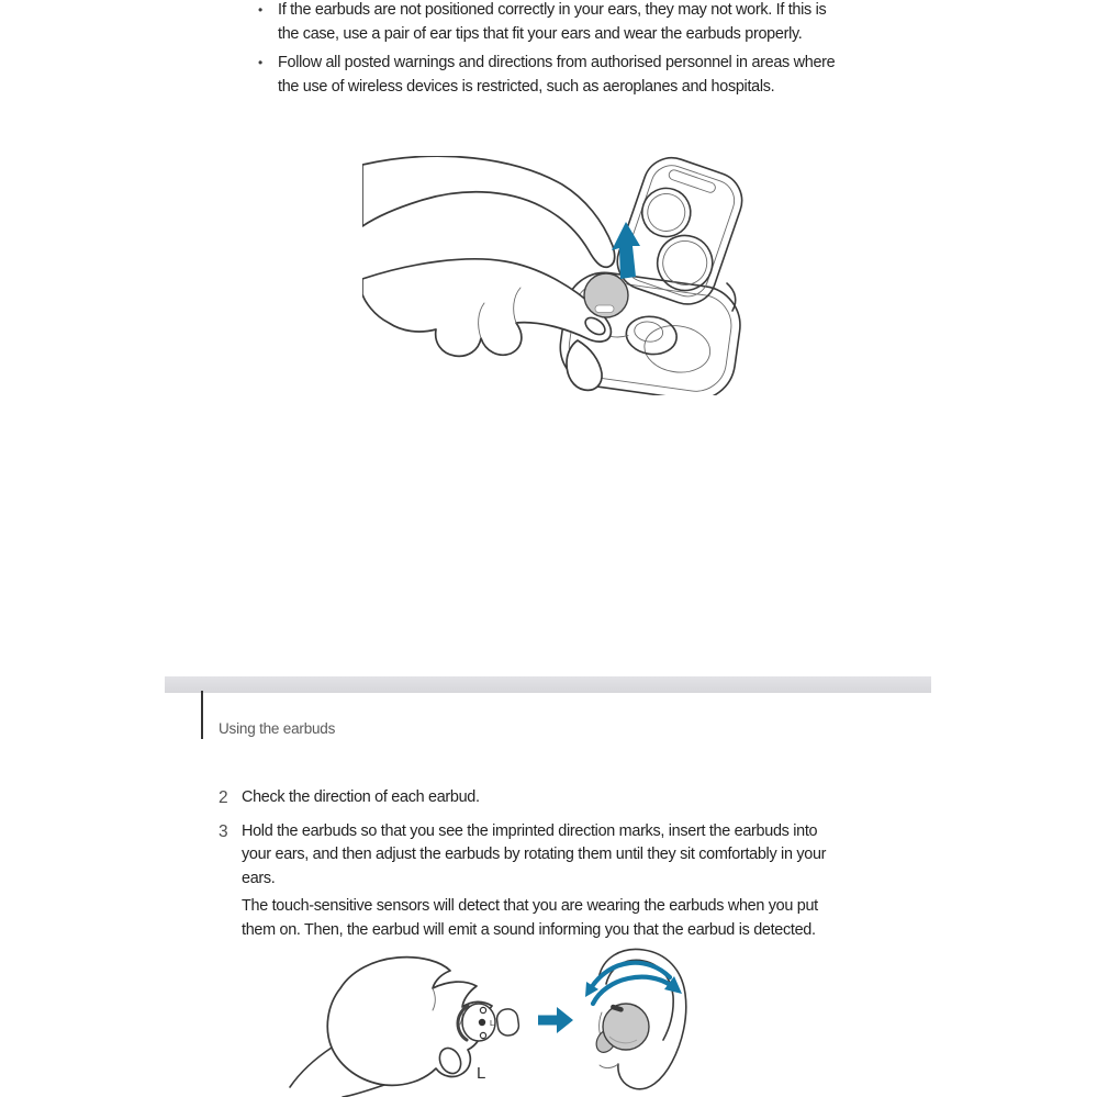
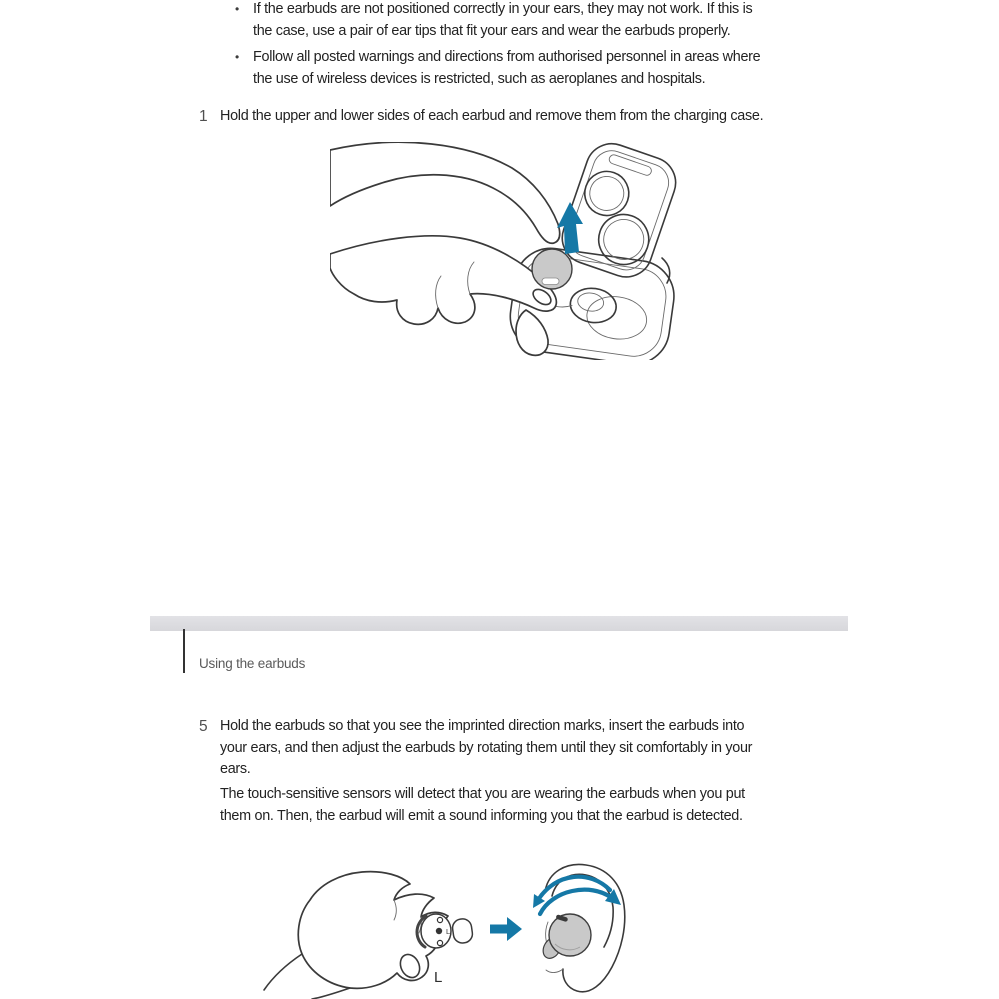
  •
  If the earbuds are not positioned correctly in your ears, they may not work. If this is
  the case, use a pair of ear tips that fit your ears and wear the earbuds properly.
  •
  Follow all posted warnings and directions from authorised personnel in areas where
  the use of wireless devices is restricted, such as aeroplanes and hospitals.
+ 1
+ Hold the upper and lower sides of each earbud and remove them from the charging case.
  Using the earbuds
- 2
- Check the direction of each earbud.
- 3
+ 5
  Hold the earbuds so that you see the imprinted direction marks, insert the earbuds into
  your ears, and then adjust the earbuds by rotating them until they sit comfortably in your
  ears.
  The touch-sensitive sensors will detect that you are wearing the earbuds when you put
  them on. Then, the earbud will emit a sound informing you that the earbud is detected.
  L
  L
